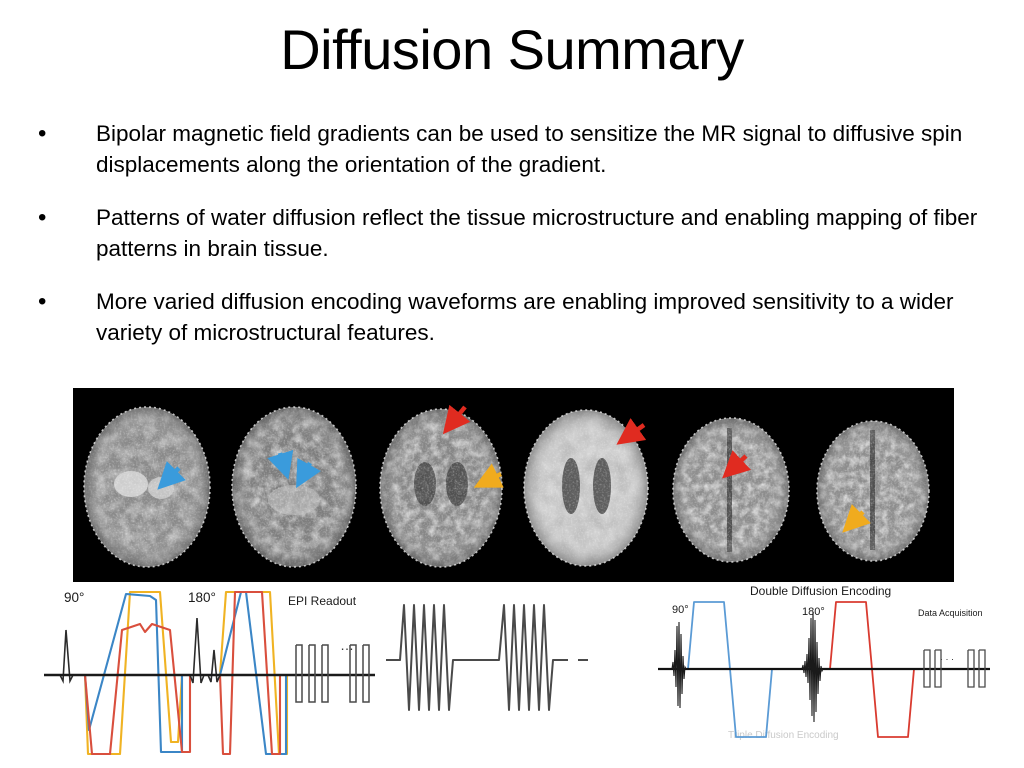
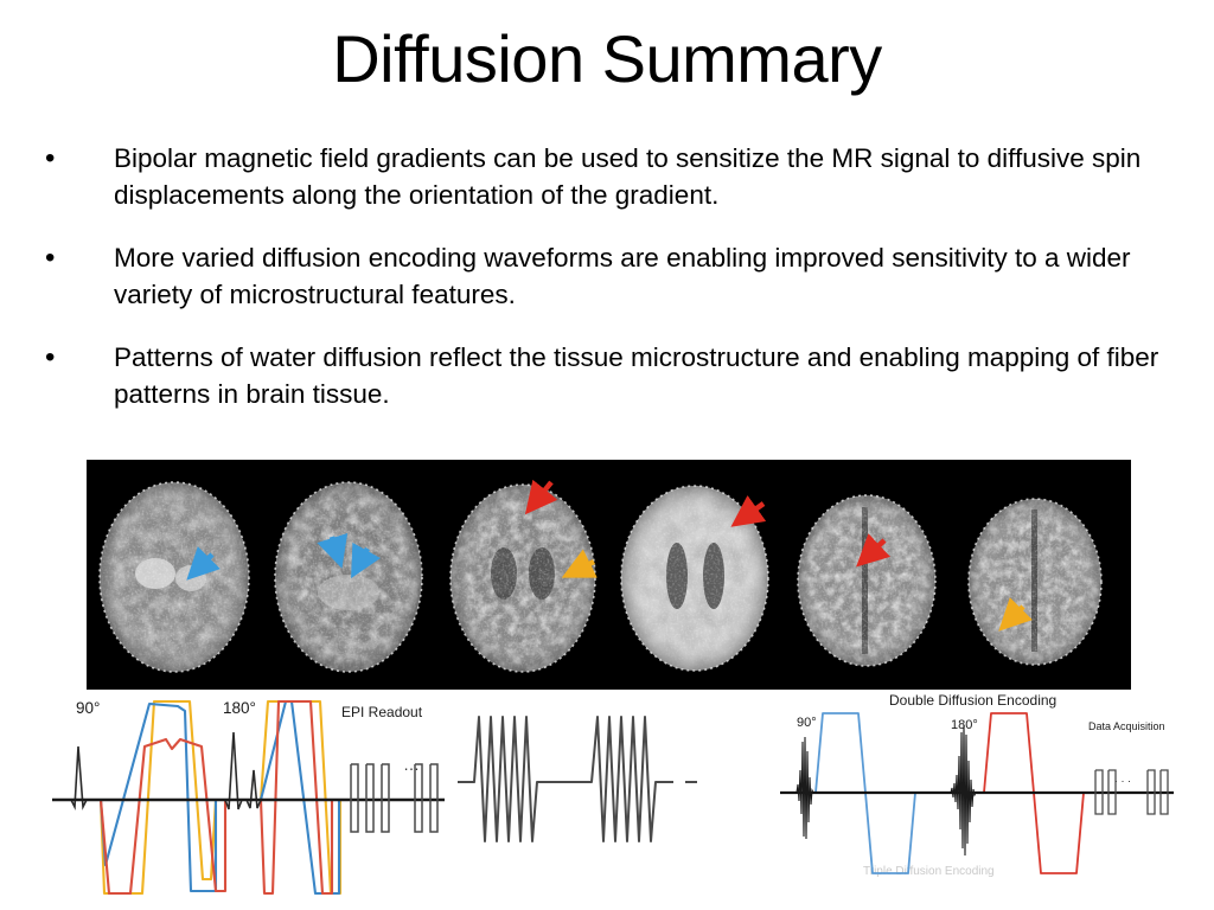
  Diffusion Summary
  •
  Bipolar magnetic field gradients can be used to sensitize the MR signal to diffusive spin displacements along the orientation of the gradient.
  •
- Patterns of water diffusion reflect the tissue microstructure and enabling mapping of fiber patterns in brain tissue.
+ More varied diffusion encoding waveforms are enabling improved sensitivity to a wider variety of microstructural features.
  •
- More varied diffusion encoding waveforms are enabling improved sensitivity to a wider variety of microstructural features.
+ Patterns of water diffusion reflect the tissue microstructure and enabling mapping of fiber patterns in brain tissue.
  90°
  180°
  EPI Readout
  …
  Double Diffusion Encoding
  90°
  180°
  Data Acquisition
  Tiple Difusion Encoding
